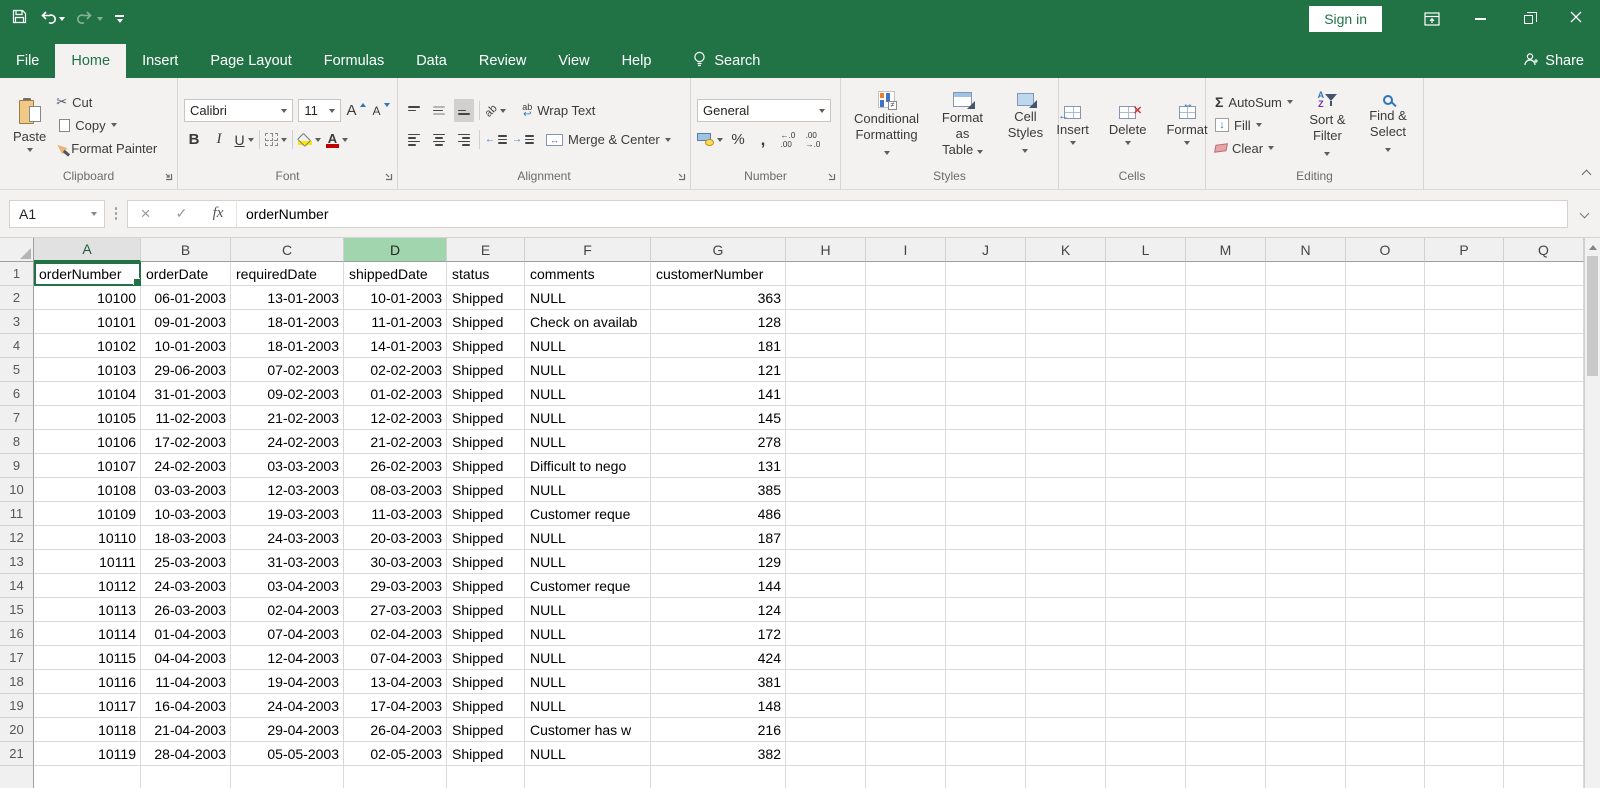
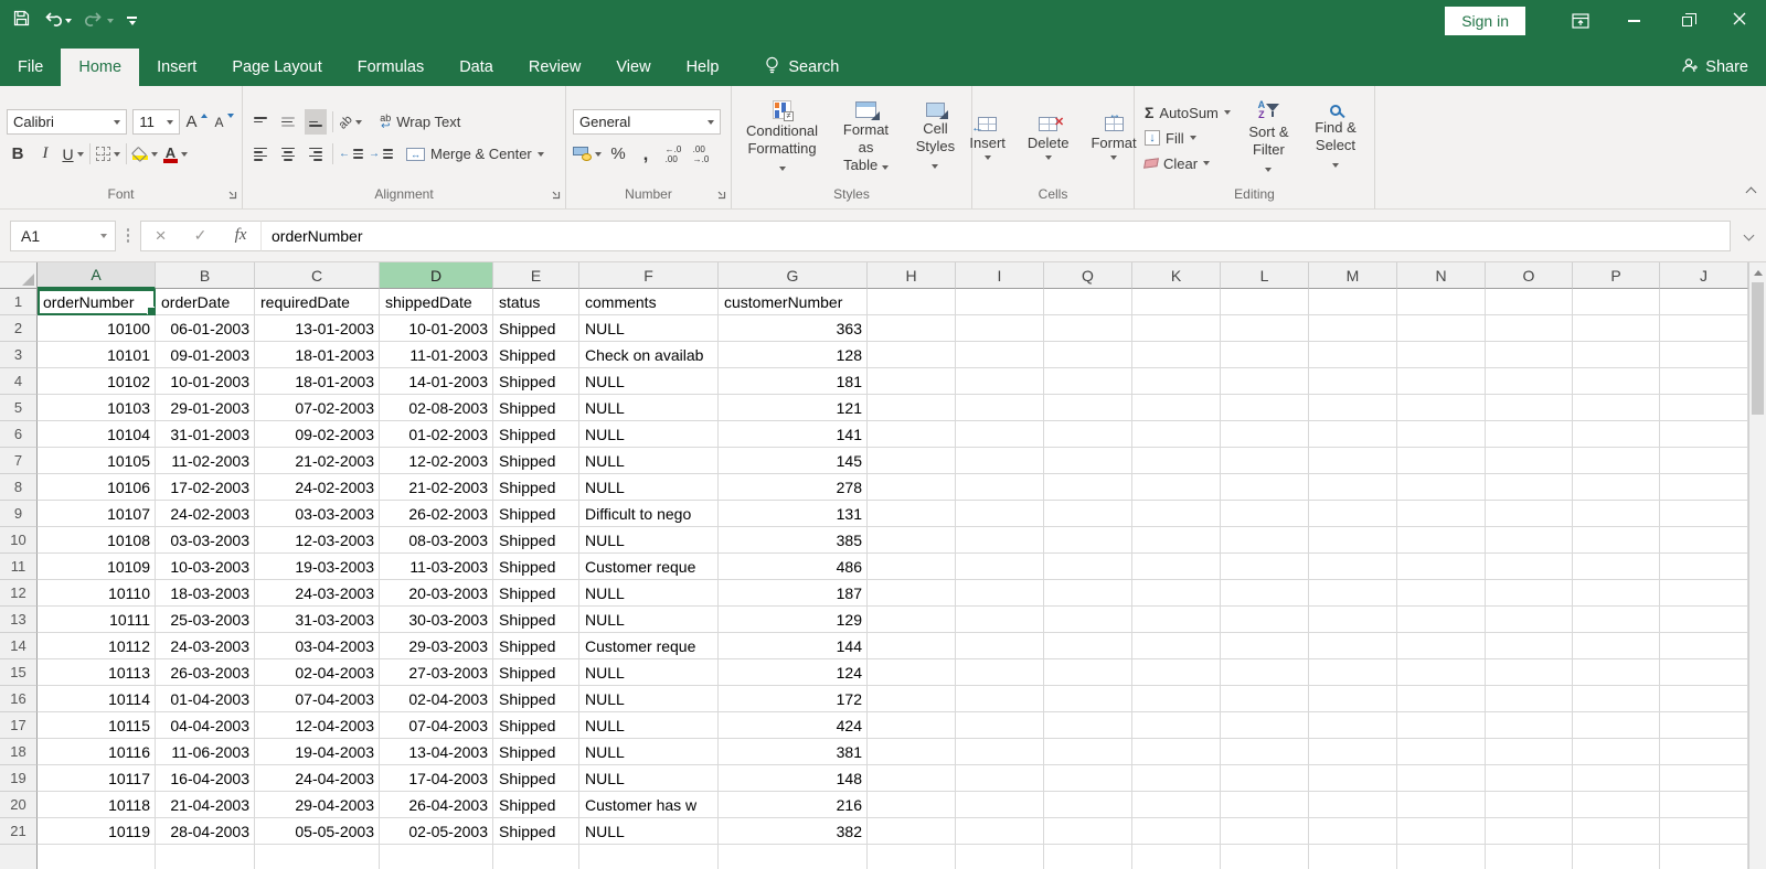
  Sign in
  File
  Home
  Insert
  Page Layout
  Formulas
  Data
  Review
  View
  Help
  Search
  Share
- Paste
- ✂
- Cut
- Copy
- Format Painter
- Clipboard
  Calibri
  11
  A
  A
  B
  I
  U
  A
  Font
  ab
  ↩
  Wrap Text
  ←
  →
  ↔
  Merge & Center
  Alignment
  General
  %
  ,
  ←.0
  .00
  .00
  →.0
  Number
  Conditional
  Formatting
  Format as
  Table
  Cell
  Styles
  Styles
  ←
  Insert
  ✕
  Delete
  ↔
  Format
  Cells
  Σ
  AutoSum
  ↓
  Fill
  Clear
  A
  Z
  Sort &
  Filter
  Find &
  Select
  Editing
  A1
  ×
  ✓
  fx
  orderNumber
  A
  B
  C
  D
  E
  F
  G
  H
  I
- J
+ Q
  K
  L
  M
  N
  O
  P
- Q
+ J
  1
  orderNumber
  orderDate
  requiredDate
  shippedDate
  status
  comments
  customerNumber
  2
  10100
  06-01-2003
  13-01-2003
  10-01-2003
  Shipped
  NULL
  363
  3
  10101
  09-01-2003
  18-01-2003
  11-01-2003
  Shipped
  Check on availab
  128
  4
  10102
  10-01-2003
  18-01-2003
  14-01-2003
  Shipped
  NULL
  181
  5
  10103
- 29-06-2003
+ 29-01-2003
  07-02-2003
- 02-02-2003
+ 02-08-2003
  Shipped
  NULL
  121
  6
  10104
  31-01-2003
  09-02-2003
  01-02-2003
  Shipped
  NULL
  141
  7
  10105
  11-02-2003
  21-02-2003
  12-02-2003
  Shipped
  NULL
  145
  8
  10106
  17-02-2003
  24-02-2003
  21-02-2003
  Shipped
  NULL
  278
  9
  10107
  24-02-2003
  03-03-2003
  26-02-2003
  Shipped
  Difficult to nego
  131
  10
  10108
  03-03-2003
  12-03-2003
  08-03-2003
  Shipped
  NULL
  385
  11
  10109
  10-03-2003
  19-03-2003
  11-03-2003
  Shipped
  Customer reque
  486
  12
  10110
  18-03-2003
  24-03-2003
  20-03-2003
  Shipped
  NULL
  187
  13
  10111
  25-03-2003
  31-03-2003
  30-03-2003
  Shipped
  NULL
  129
  14
  10112
  24-03-2003
  03-04-2003
  29-03-2003
  Shipped
  Customer reque
  144
  15
  10113
  26-03-2003
  02-04-2003
  27-03-2003
  Shipped
  NULL
  124
  16
  10114
  01-04-2003
  07-04-2003
  02-04-2003
  Shipped
  NULL
  172
  17
  10115
  04-04-2003
  12-04-2003
  07-04-2003
  Shipped
  NULL
  424
  18
  10116
- 11-04-2003
+ 11-06-2003
  19-04-2003
  13-04-2003
  Shipped
  NULL
  381
  19
  10117
  16-04-2003
  24-04-2003
  17-04-2003
  Shipped
  NULL
  148
  20
  10118
  21-04-2003
  29-04-2003
  26-04-2003
  Shipped
  Customer has w
  216
  21
  10119
  28-04-2003
  05-05-2003
  02-05-2003
  Shipped
  NULL
  382
